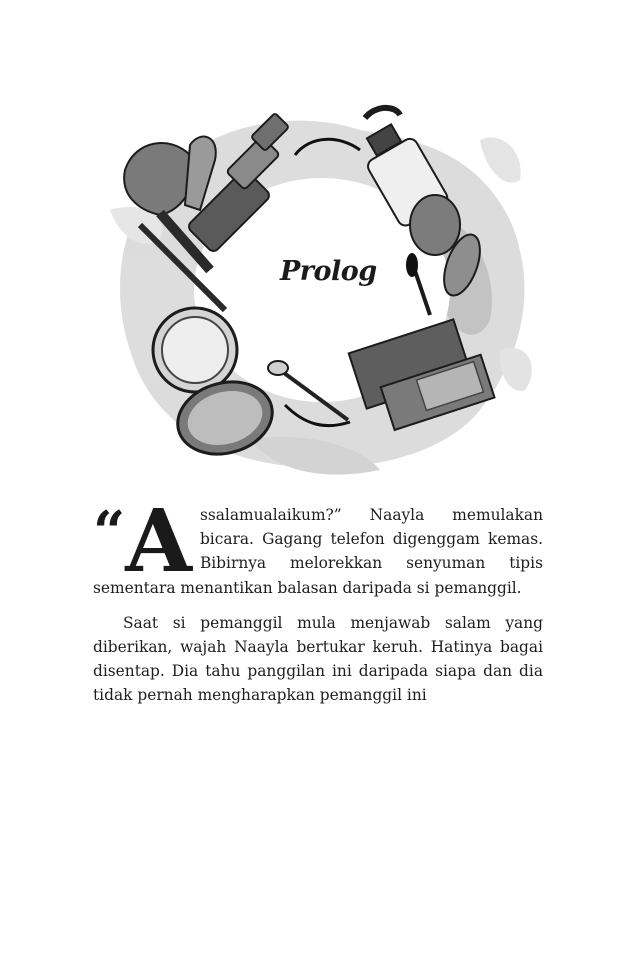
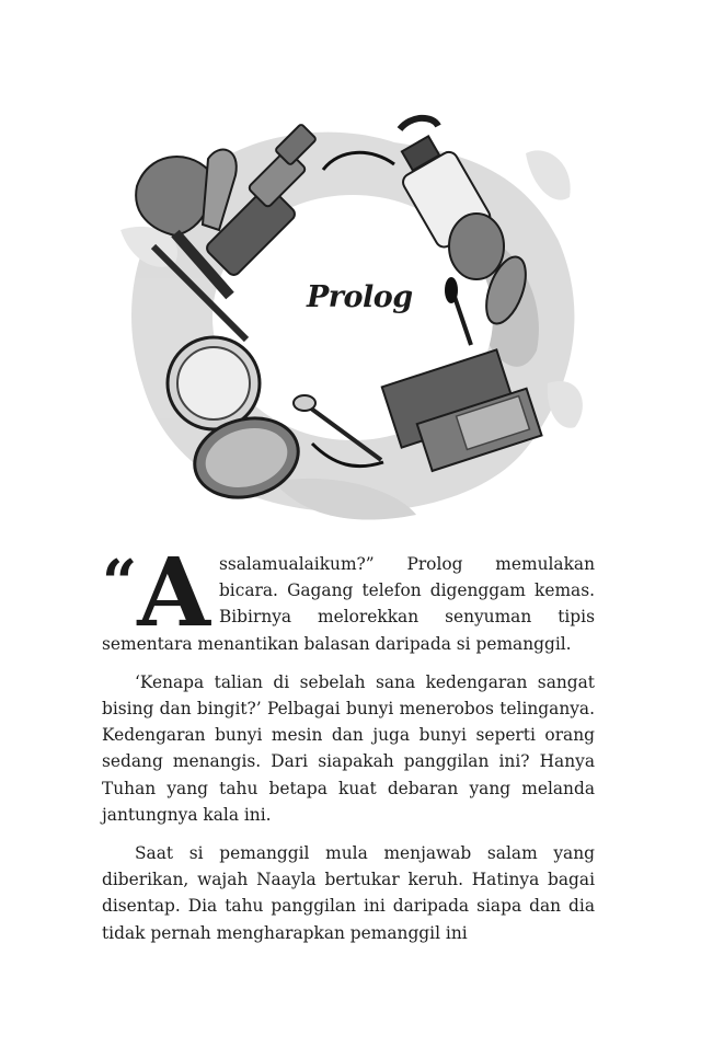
  Prolog
  “
  A
- ssalamualaikum?” Naayla memulakan bicara. Gagang telefon digenggam kemas. Bibirnya melorekkan senyuman tipis sementara menantikan balasan daripada si pemanggil.
+ ssalamualaikum?” Prolog memulakan bicara. Gagang telefon digenggam kemas. Bibirnya melorekkan senyuman tipis sementara menantikan balasan daripada si pemanggil.
+ ‘Kenapa talian di sebelah sana kedengaran sangat bising dan bingit?’ Pelbagai bunyi menerobos telinganya. Kedengaran bunyi mesin dan juga bunyi seperti orang sedang menangis. Dari siapakah panggilan ini? Hanya Tuhan yang tahu betapa kuat debaran yang melanda jantungnya kala ini.
  Saat si pemanggil mula menjawab salam yang diberikan, wajah Naayla bertukar keruh. Hatinya bagai disentap. Dia tahu panggilan ini daripada siapa dan dia tidak pernah mengharapkan pemanggil ini
